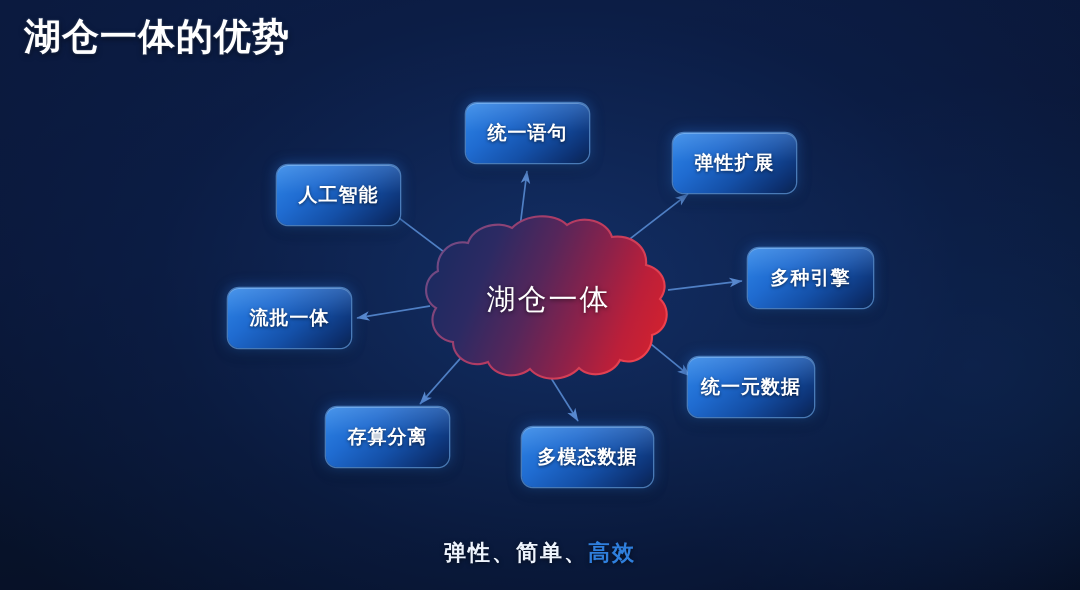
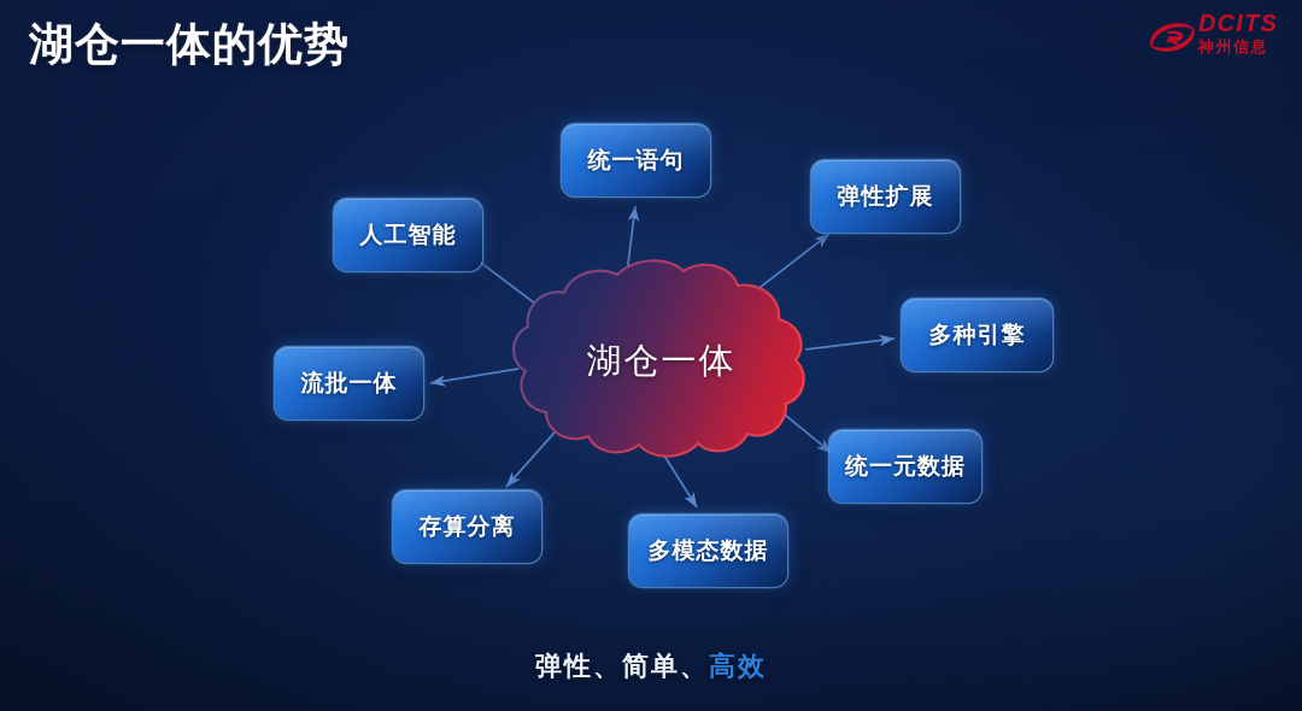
  湖仓一体的优势
+ DCITS
+ 神州信息
  湖仓一体
  弹性、简单、高效
